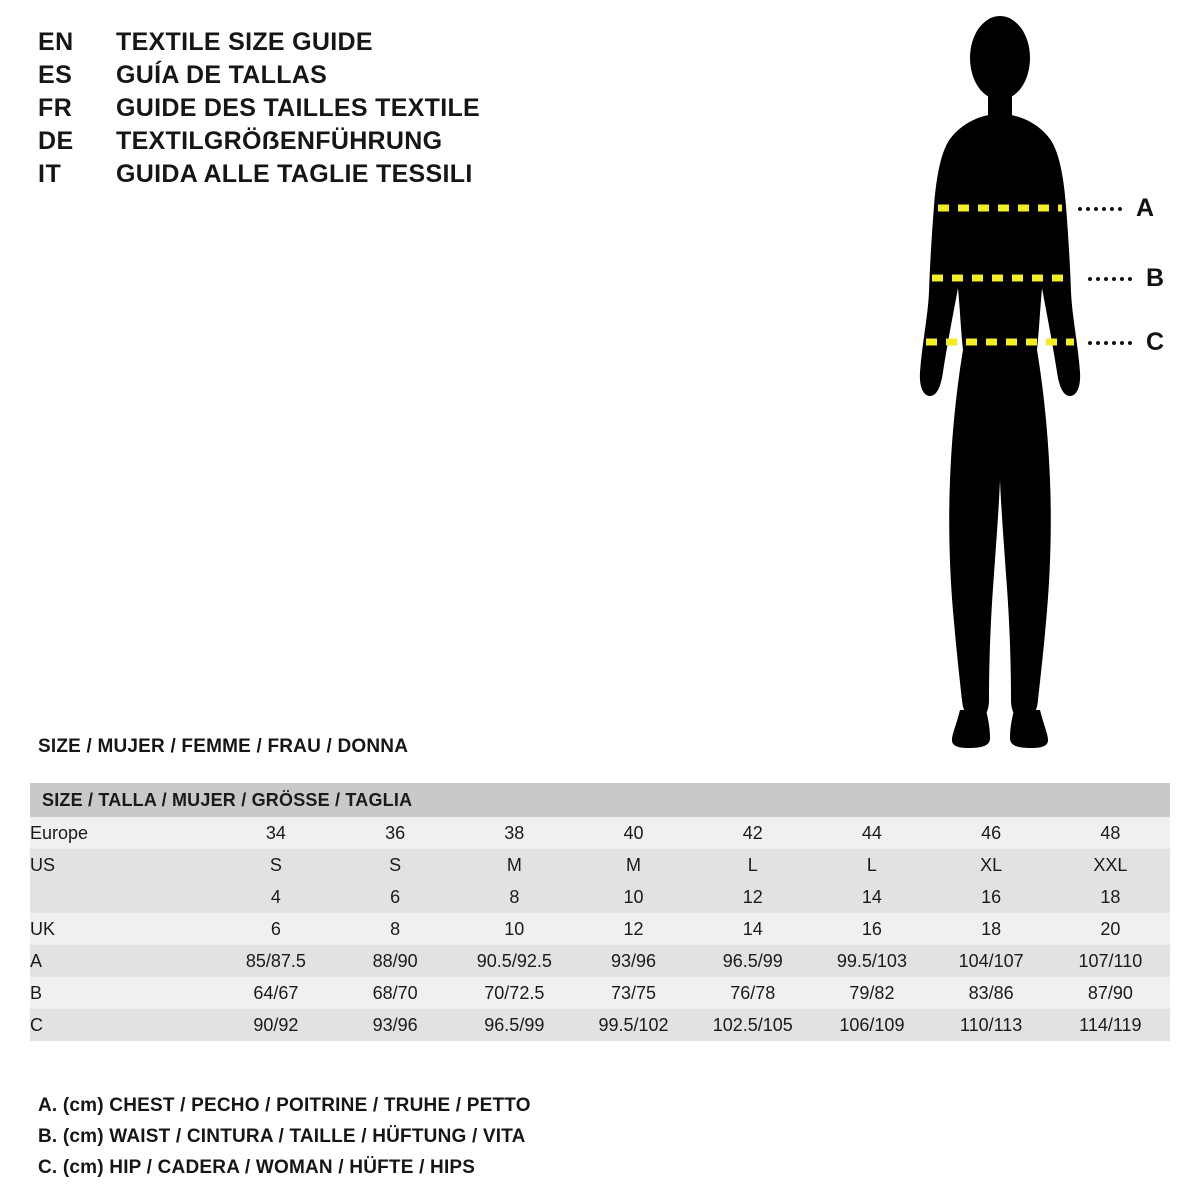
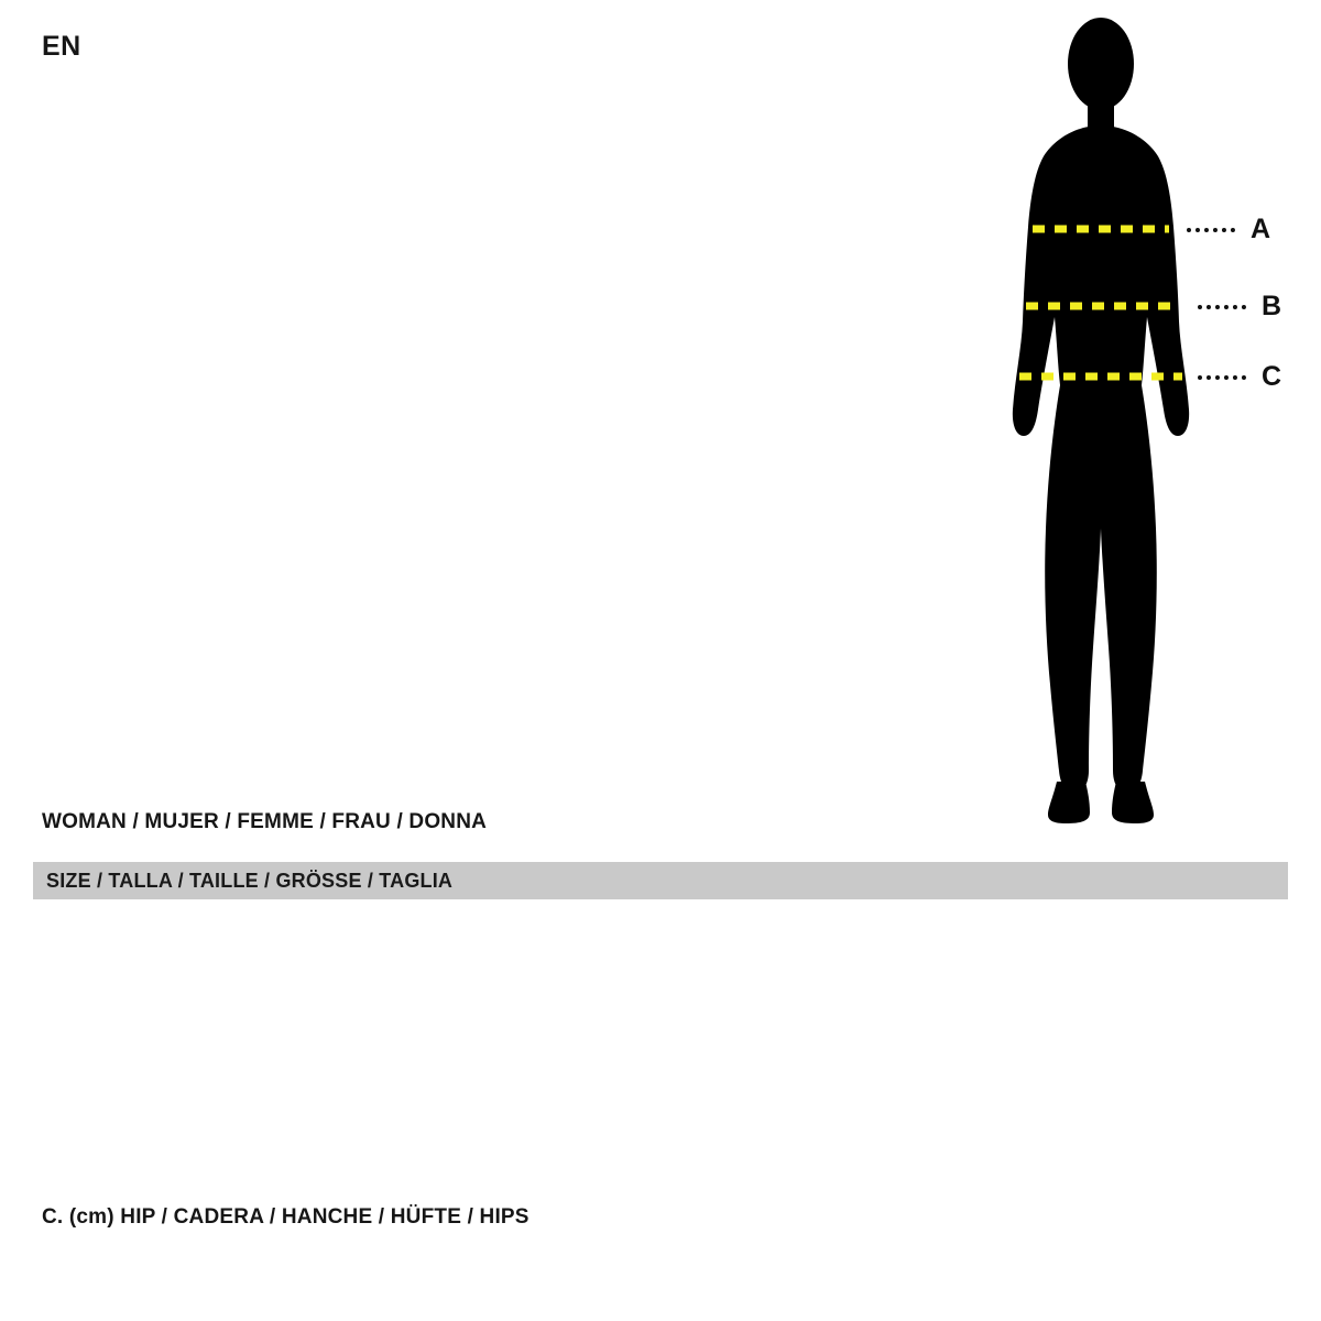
  EN
- TEXTILE SIZE GUIDE
- ES
- GUÍA DE TALLAS
- FR
- GUIDE DES TAILLES TEXTILE
- DE
- TEXTILGRÖẞENFÜHRUNG
- IT
- GUIDA ALLE TAGLIE TESSILI
  A
  B
  C
- SIZE / MUJER / FEMME / FRAU / DONNA
+ WOMAN / MUJER / FEMME / FRAU / DONNA
- SIZE / TALLA / MUJER / GRÖSSE / TAGLIA
+ SIZE / TALLA / TAILLE / GRÖSSE / TAGLIA
- Europe	34	36	38	40	42	44	46	48
- US	S	S	M	M	L	L	XL	XXL
- 	4	6	8	10	12	14	16	18
- UK	6	8	10	12	14	16	18	20
- A	85/87.5	88/90	90.5/92.5	93/96	96.5/99	99.5/103	104/107	107/110
- B	64/67	68/70	70/72.5	73/75	76/78	79/82	83/86	87/90
- C	90/92	93/96	96.5/99	99.5/102	102.5/105	106/109	110/113	114/119
- A. (cm) CHEST / PECHO / POITRINE / TRUHE / PETTO
- B. (cm) WAIST / CINTURA / TAILLE / HÜFTUNG / VITA
- C. (cm) HIP / CADERA / WOMAN / HÜFTE / HIPS
+ C. (cm) HIP / CADERA / HANCHE / HÜFTE / HIPS
